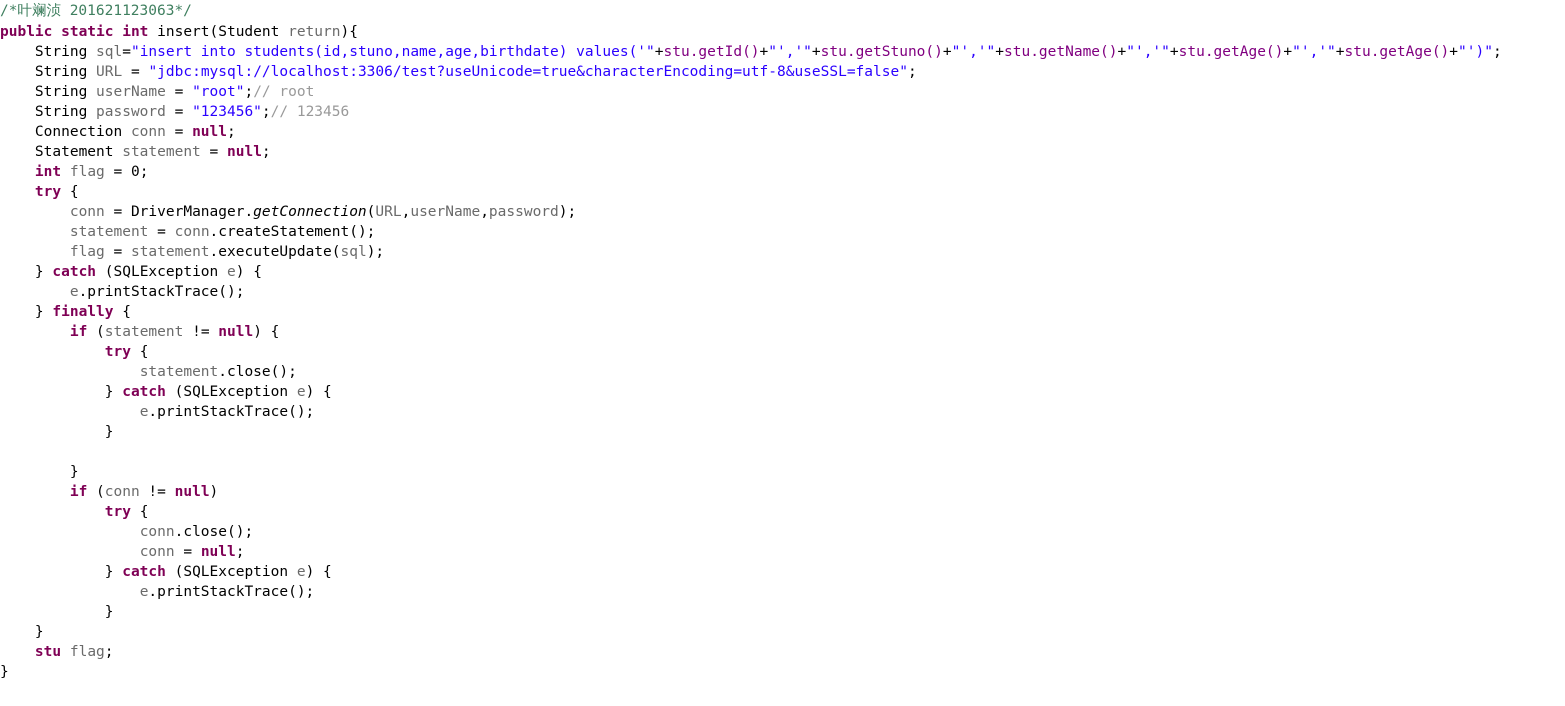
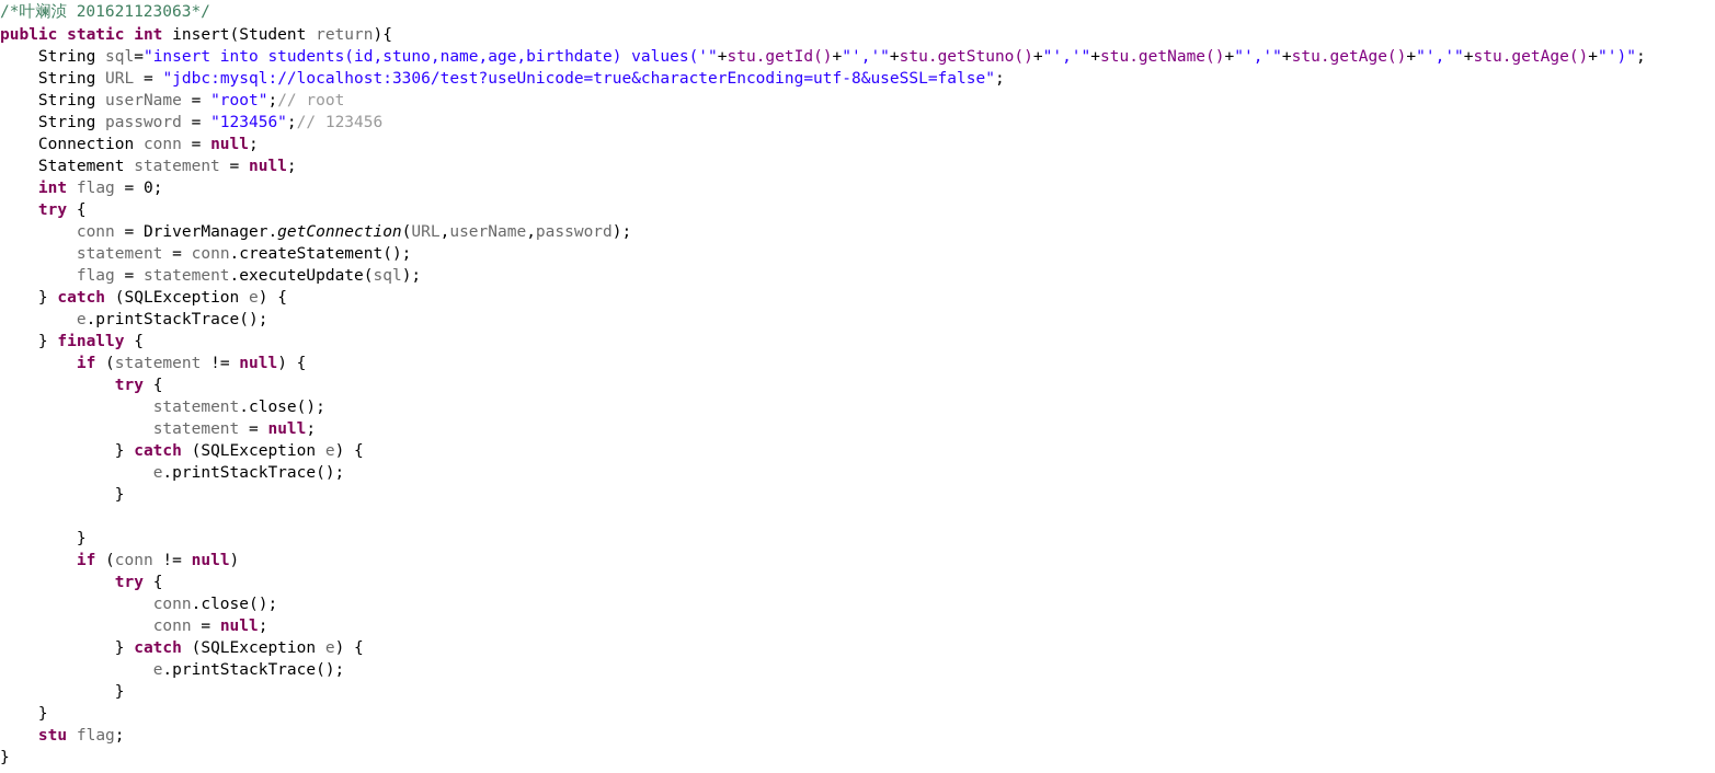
  /*叶斓浈 201621123063*/
  public static int insert(Student return){
  String sql="insert into students(id,stuno,name,age,birthdate) values('"+stu.getId()+"','"+stu.getStuno()+"','"+stu.getName()+"','"+stu.getAge()+"','"+stu.getAge()+"')";
  String URL = "jdbc:mysql://localhost:3306/test?useUnicode=true&characterEncoding=utf-8&useSSL=false";
  String userName = "root";// root
  String password = "123456";// 123456
  Connection conn = null;
  Statement statement = null;
  int flag = 0;
  try {
  conn = DriverManager.getConnection(URL,userName,password);
  statement = conn.createStatement();
  flag = statement.executeUpdate(sql);
  } catch (SQLException e) {
  e.printStackTrace();
  } finally {
  if (statement != null) {
  try {
  statement.close();
+ statement = null;
  } catch (SQLException e) {
  e.printStackTrace();
  }
  }
  if (conn != null)
  try {
  conn.close();
  conn = null;
  } catch (SQLException e) {
  e.printStackTrace();
  }
  }
  stu flag;
  }
